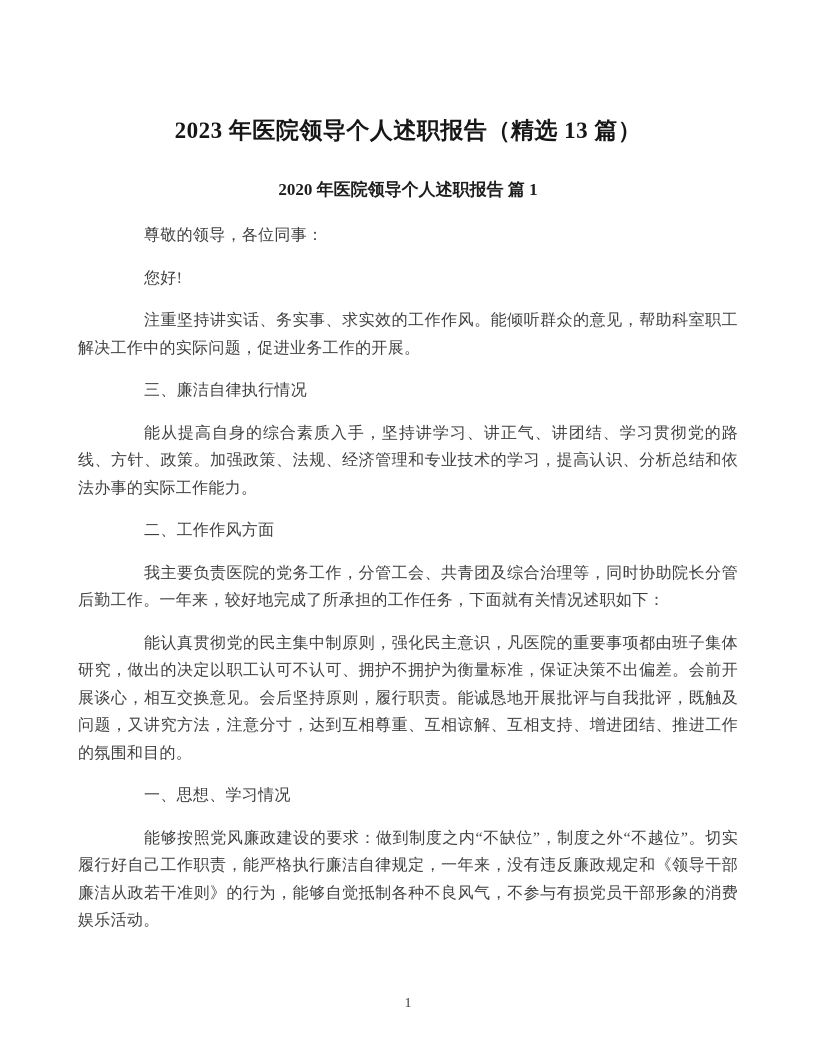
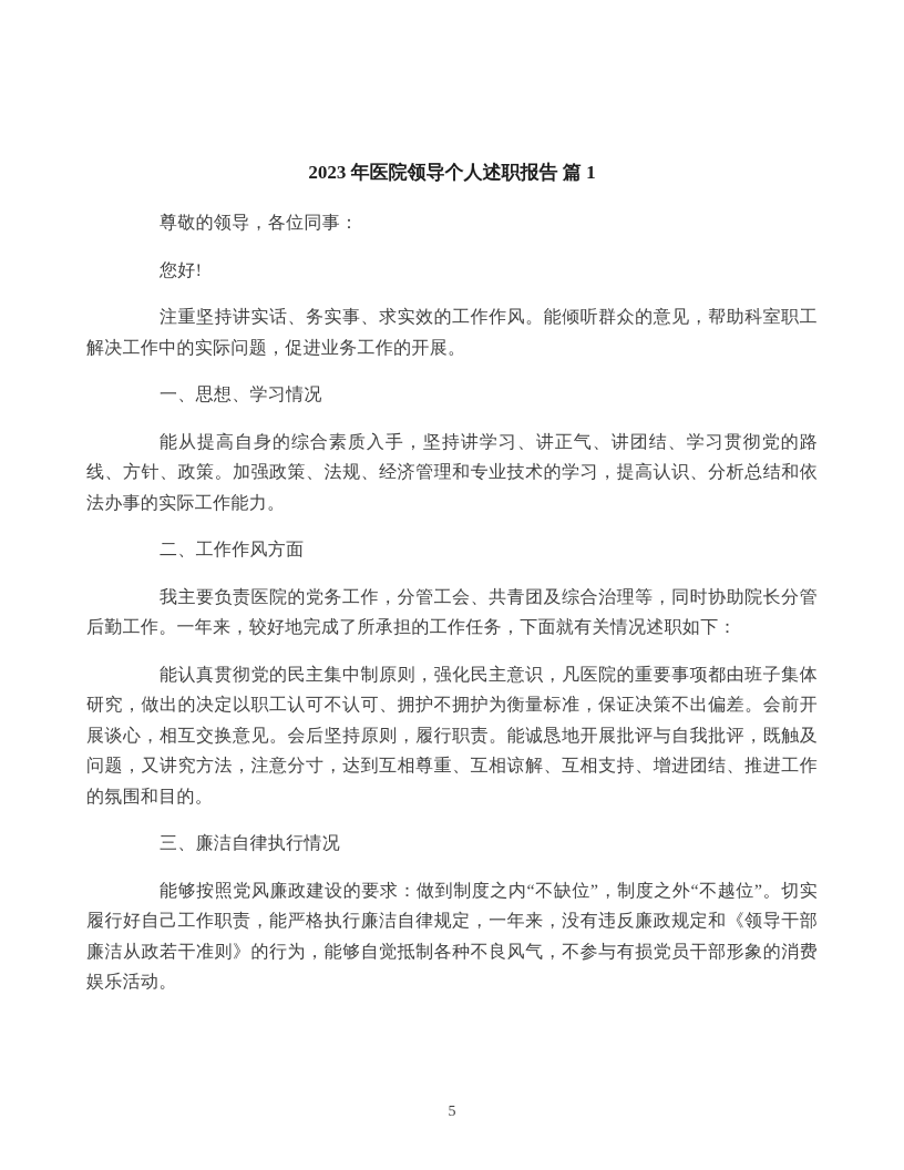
- 2023 年医院领导个人述职报告（精选 13 篇）
- 2020 年医院领导个人述职报告 篇 1
+ 2023 年医院领导个人述职报告 篇 1
  尊敬的领导，各位同事：
  您好!
  注重坚持讲实话、务实事、求实效的工作作风。能倾听群众的意见，帮助科室职工解决工作中的实际问题，促进业务工作的开展。
- 三、廉洁自律执行情况
+ 一、思想、学习情况
  能从提高自身的综合素质入手，坚持讲学习、讲正气、讲团结、学习贯彻党的路线、方针、政策。加强政策、法规、经济管理和专业技术的学习，提高认识、分析总结和依法办事的实际工作能力。
  二、工作作风方面
  我主要负责医院的党务工作，分管工会、共青团及综合治理等，同时协助院长分管后勤工作。一年来，较好地完成了所承担的工作任务，下面就有关情况述职如下：
  能认真贯彻党的民主集中制原则，强化民主意识，凡医院的重要事项都由班子集体研究，做出的决定以职工认可不认可、拥护不拥护为衡量标准，保证决策不出偏差。会前开展谈心，相互交换意见。会后坚持原则，履行职责。能诚恳地开展批评与自我批评，既触及问题，又讲究方法，注意分寸，达到互相尊重、互相谅解、互相支持、增进团结、推进工作的氛围和目的。
- 一、思想、学习情况
+ 三、廉洁自律执行情况
  能够按照党风廉政建设的要求：做到制度之内“不缺位”，制度之外“不越位”。切实履行好自己工作职责，能严格执行廉洁自律规定，一年来，没有违反廉政规定和《领导干部廉洁从政若干准则》的行为，能够自觉抵制各种不良风气，不参与有损党员干部形象的消费娱乐活动。
- 1
+ 5
